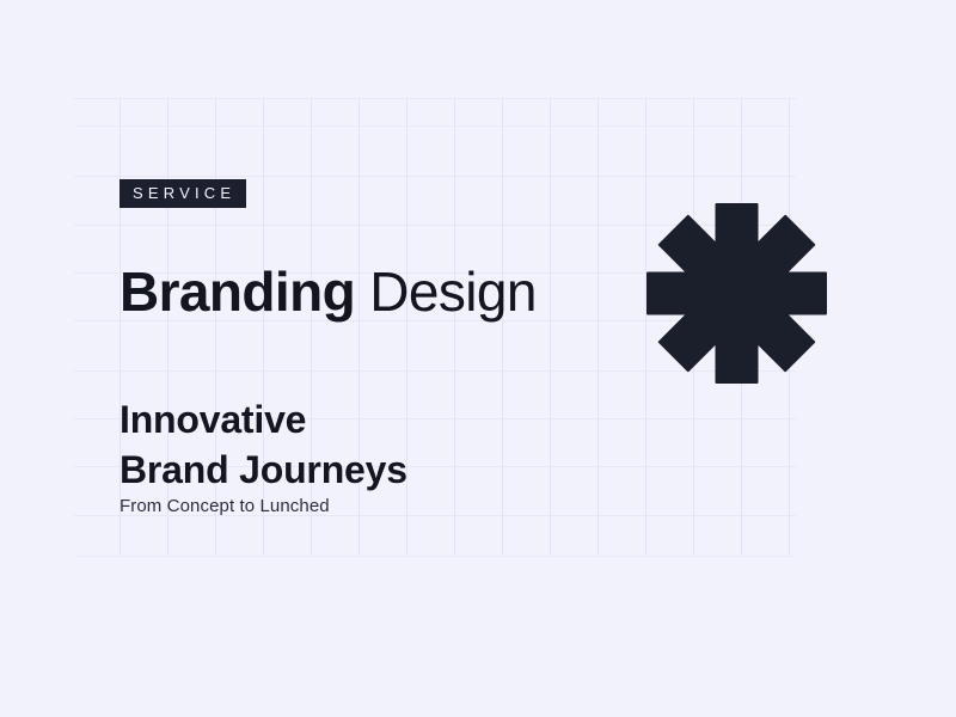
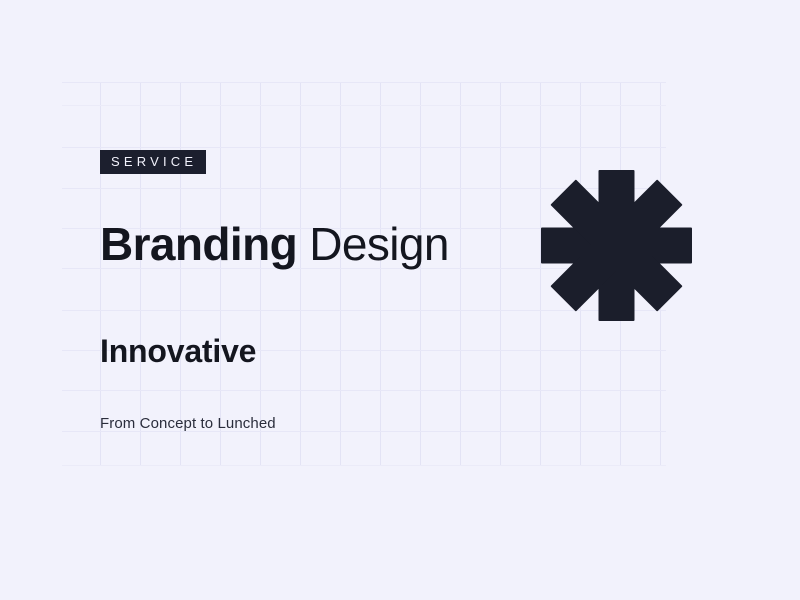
  SERVICE
  Branding Design
  Innovative
- Brand Journeys
  From Concept to Lunched
